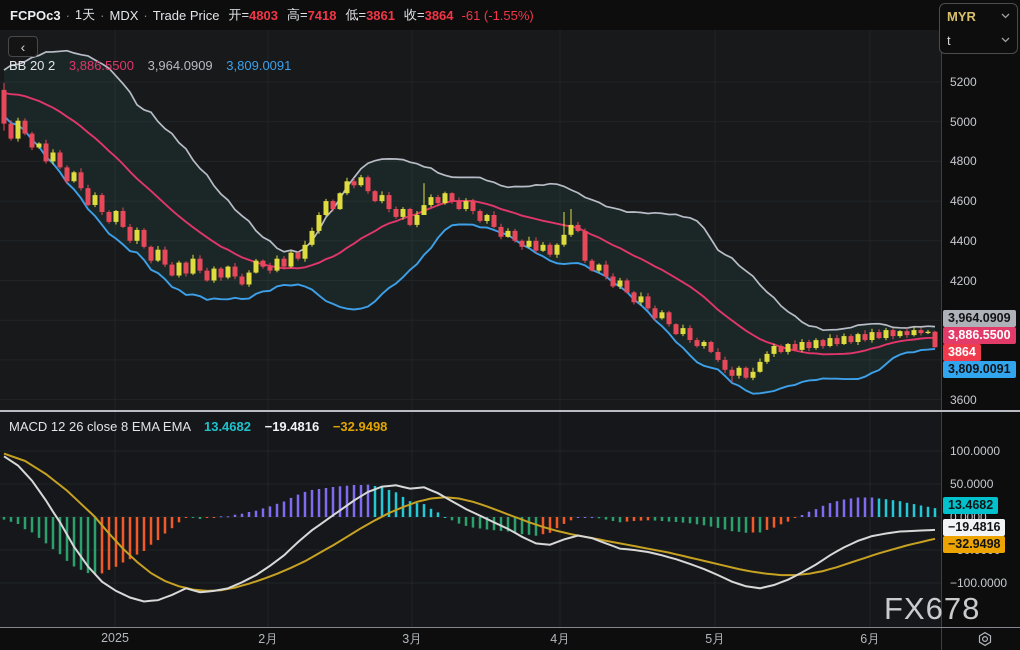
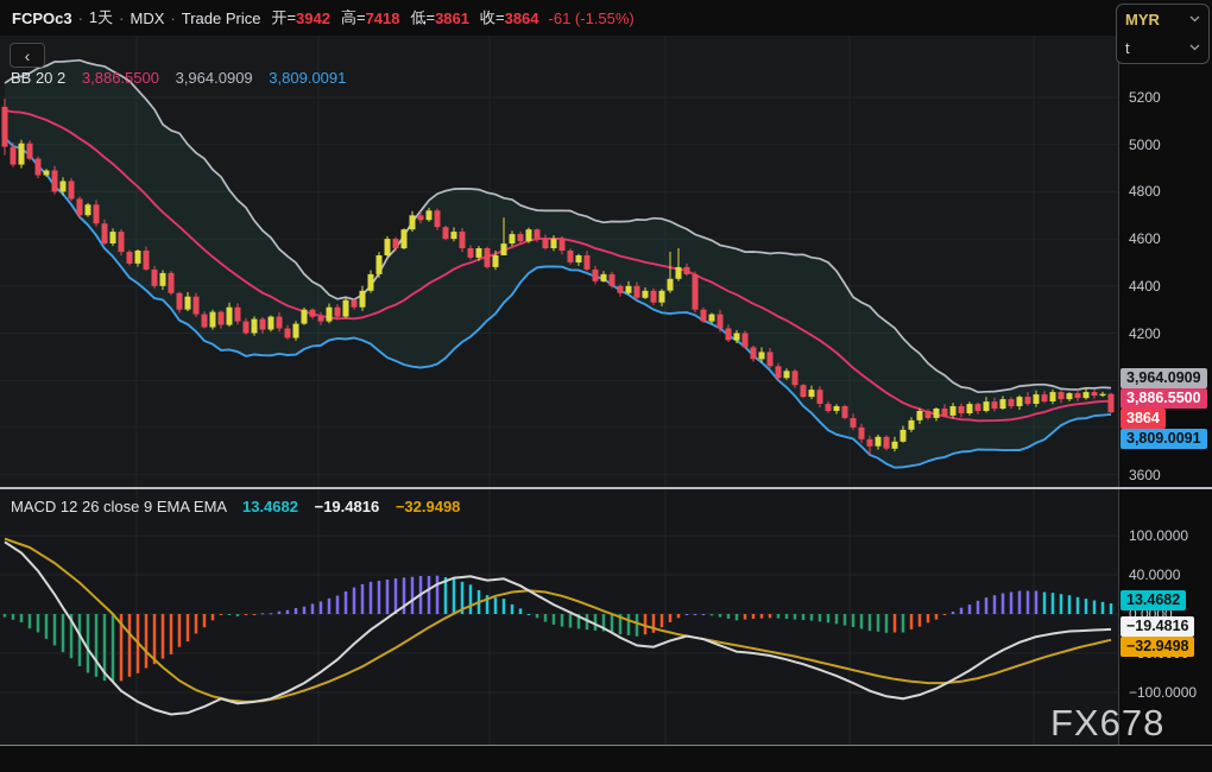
  FCPOc3
  ·
  1天
  ·
  MDX
  ·
  Trade Price
  开=
- 4803
+ 3942
  高=
  7418
  低=
  3861
  收=
  3864
  -61 (-1.55%)
  ‹
  BB 20 2 3,886.5500 3,964.0909 3,809.0091
- MACD 12 26 close 8 EMA EMA 13.4682 −19.4816 −32.9498
+ MACD 12 26 close 9 EMA EMA 13.4682 −19.4816 −32.9498
  5200
  5000
  4800
  4600
  4400
  4200
  3600
  3,964.0909
  3,886.5500
  3864
  3,809.0091
  100.0000
- 50.0000
+ 40.0000
  0.0000
  −100.0000
  13.4682
  −19.4816
  −32.9498
- 2025
- 2月
- 3月
- 4月
- 5月
- 6月
  MYR
  t
  FX678
